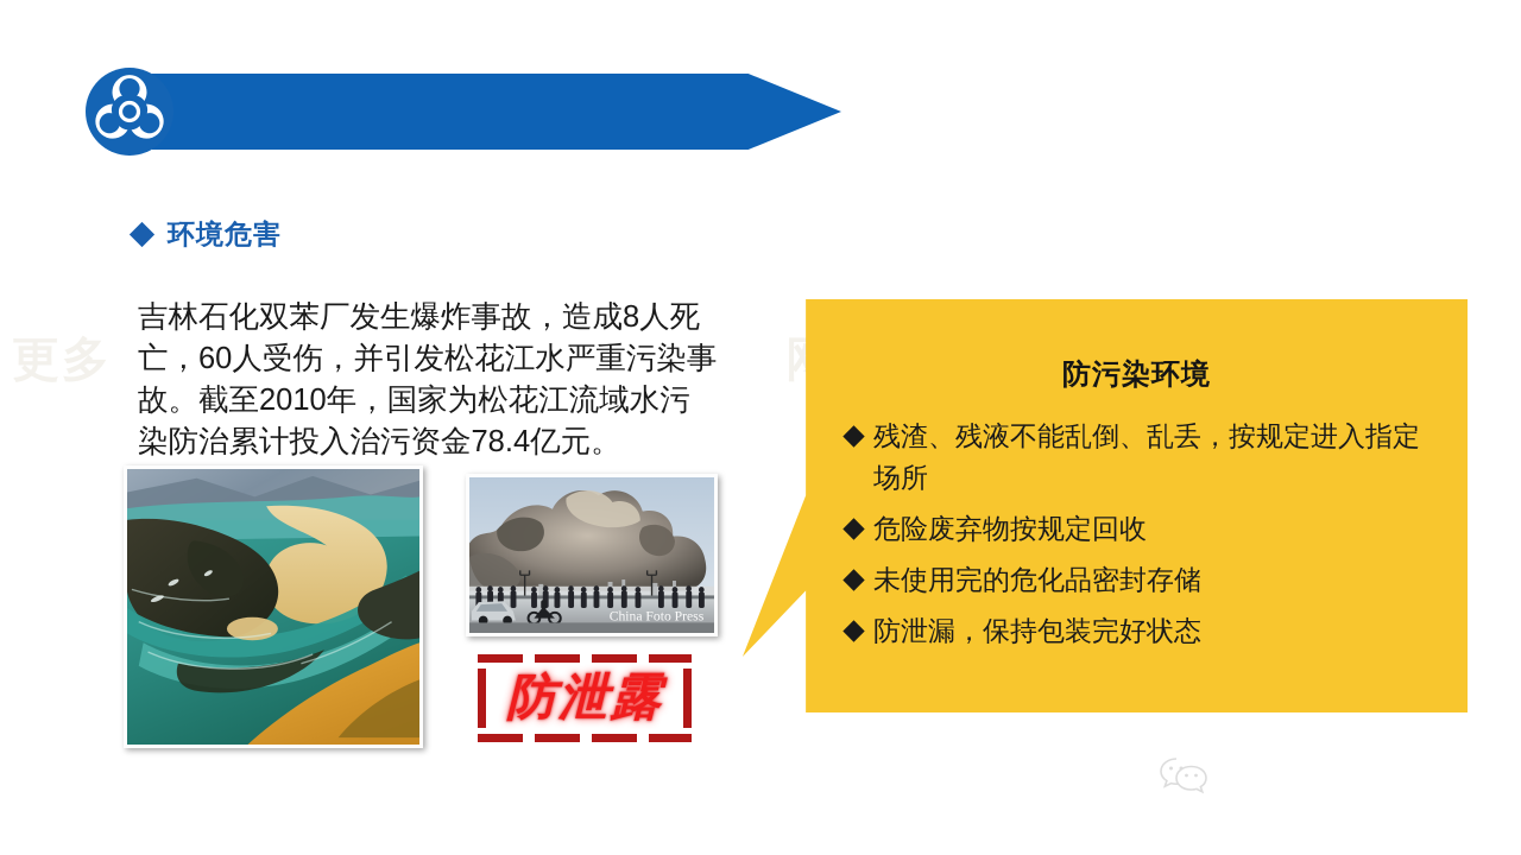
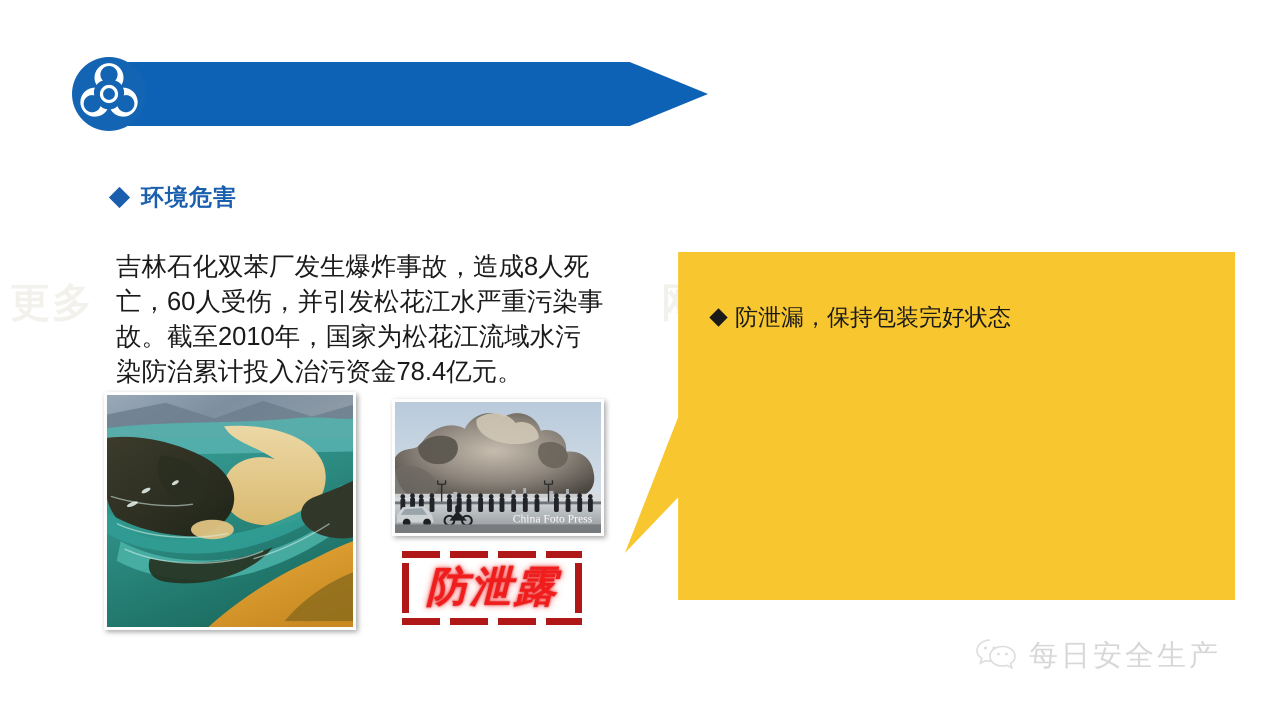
  环境危害
  吉林石化双苯厂发生爆炸事故，造成8人死亡，60人受伤，并引发松花江水严重污染事故。截至2010年，国家为松花江流域水污染防治累计投入治污资金78.4亿元。
  China Foto Press
  防泄露
- 防污染环境
- 残渣、残液不能乱倒、乱丢，按规定进入指定场所
- 危险废弃物按规定回收
- 未使用完的危化品密封存储
  防泄漏，保持包装完好状态
+ 每日安全生产
